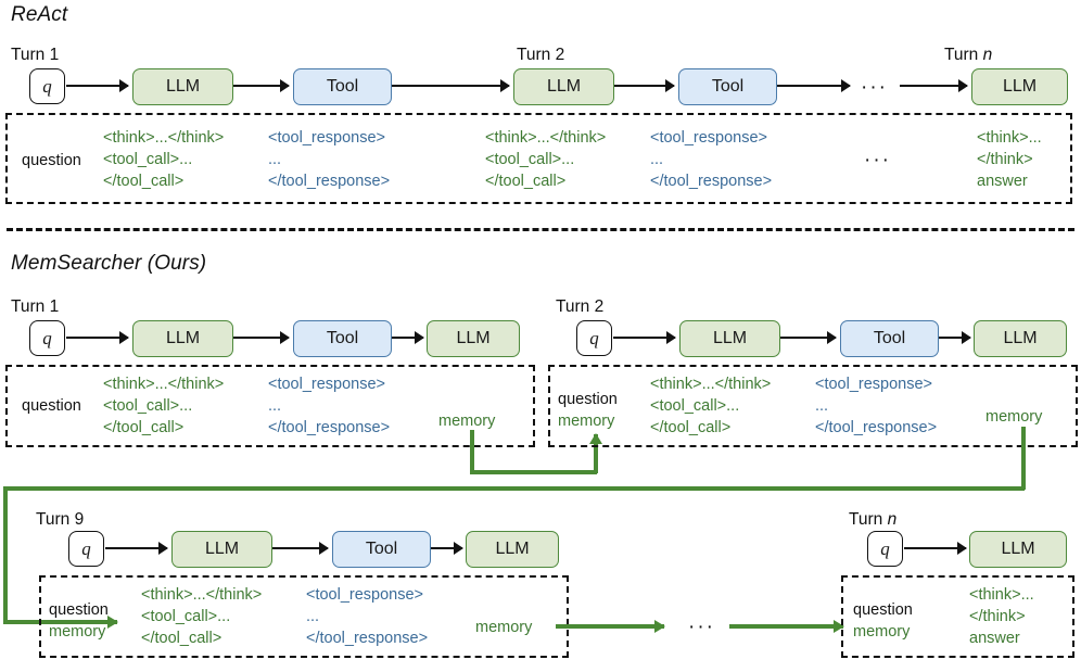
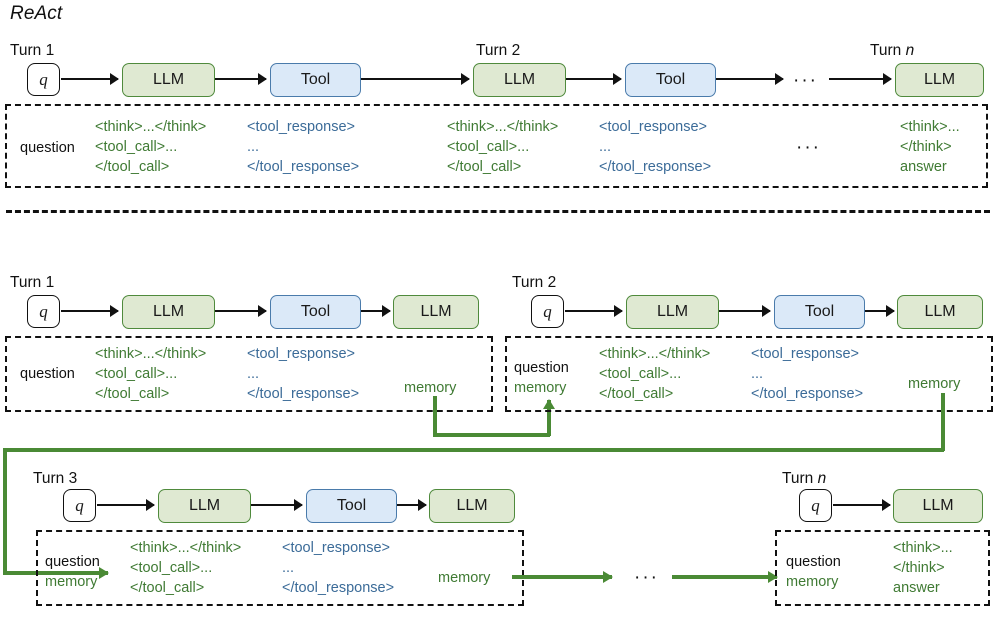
  ReAct
  Turn 1
  Turn 2
  Turn n
  q
  LLM
  Tool
  LLM
  Tool
  ···
  LLM
  question
  <think>...</think>
  <tool_call>...
  </tool_call>
  <tool_response>
  ...
  </tool_response>
  <think>...</think>
  <tool_call>...
  </tool_call>
  <tool_response>
  ...
  </tool_response>
  ···
  <think>...
  </think>
  answer
- MemSearcher (Ours)
  Turn 1
  q
  LLM
  Tool
  LLM
  question
  <think>...</think>
  <tool_call>...
  </tool_call>
  <tool_response>
  ...
  </tool_response>
  memory
  Turn 2
  q
  LLM
  Tool
  LLM
  question
  memory
  <think>...</think>
  <tool_call>...
  </tool_call>
  <tool_response>
  ...
  </tool_response>
  memory
- Turn 9
+ Turn 3
  q
  LLM
  Tool
  LLM
  question
  memory
  <think>...</think>
  <tool_call>...
  </tool_call>
  <tool_response>
  ...
  </tool_response>
  memory
  ···
  Turn n
  q
  LLM
  question
  memory
  <think>...
  </think>
  answer
